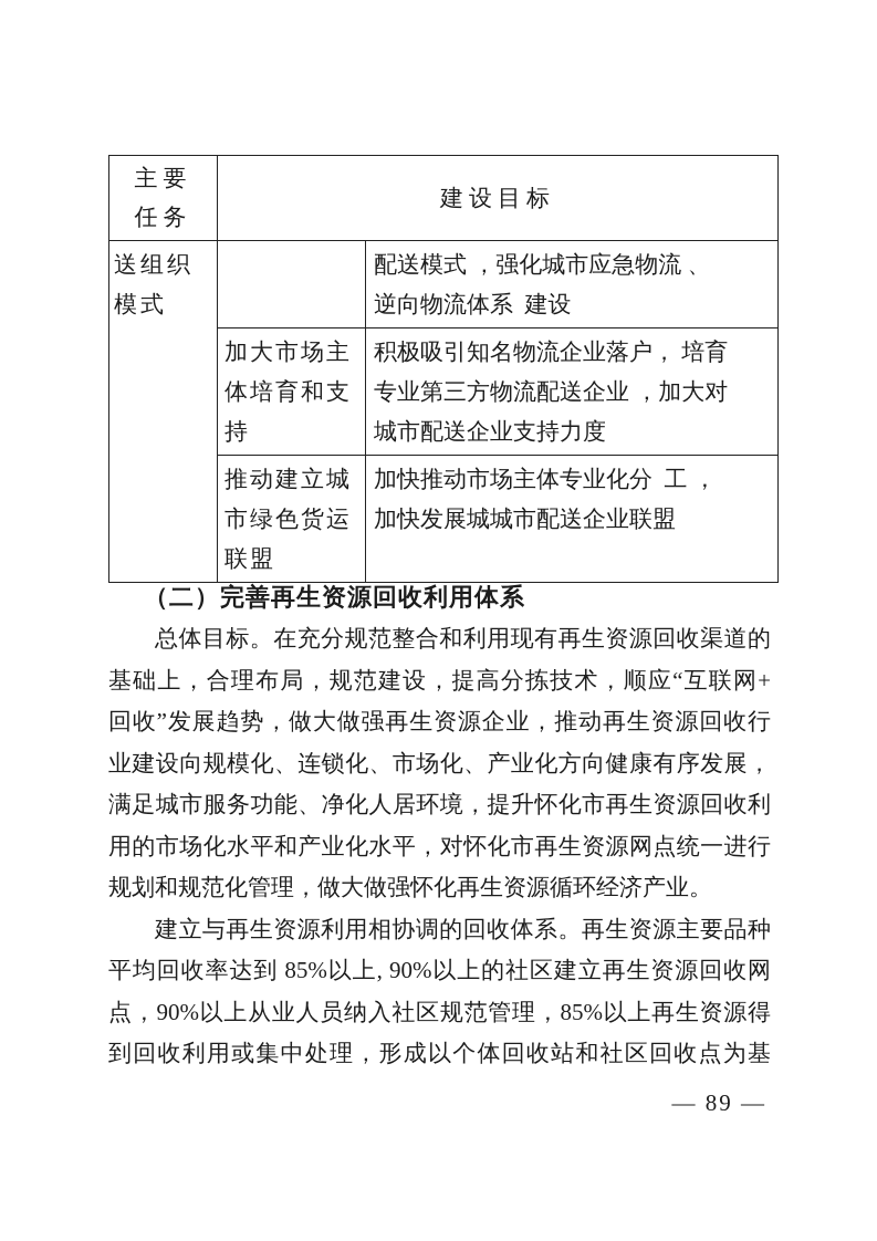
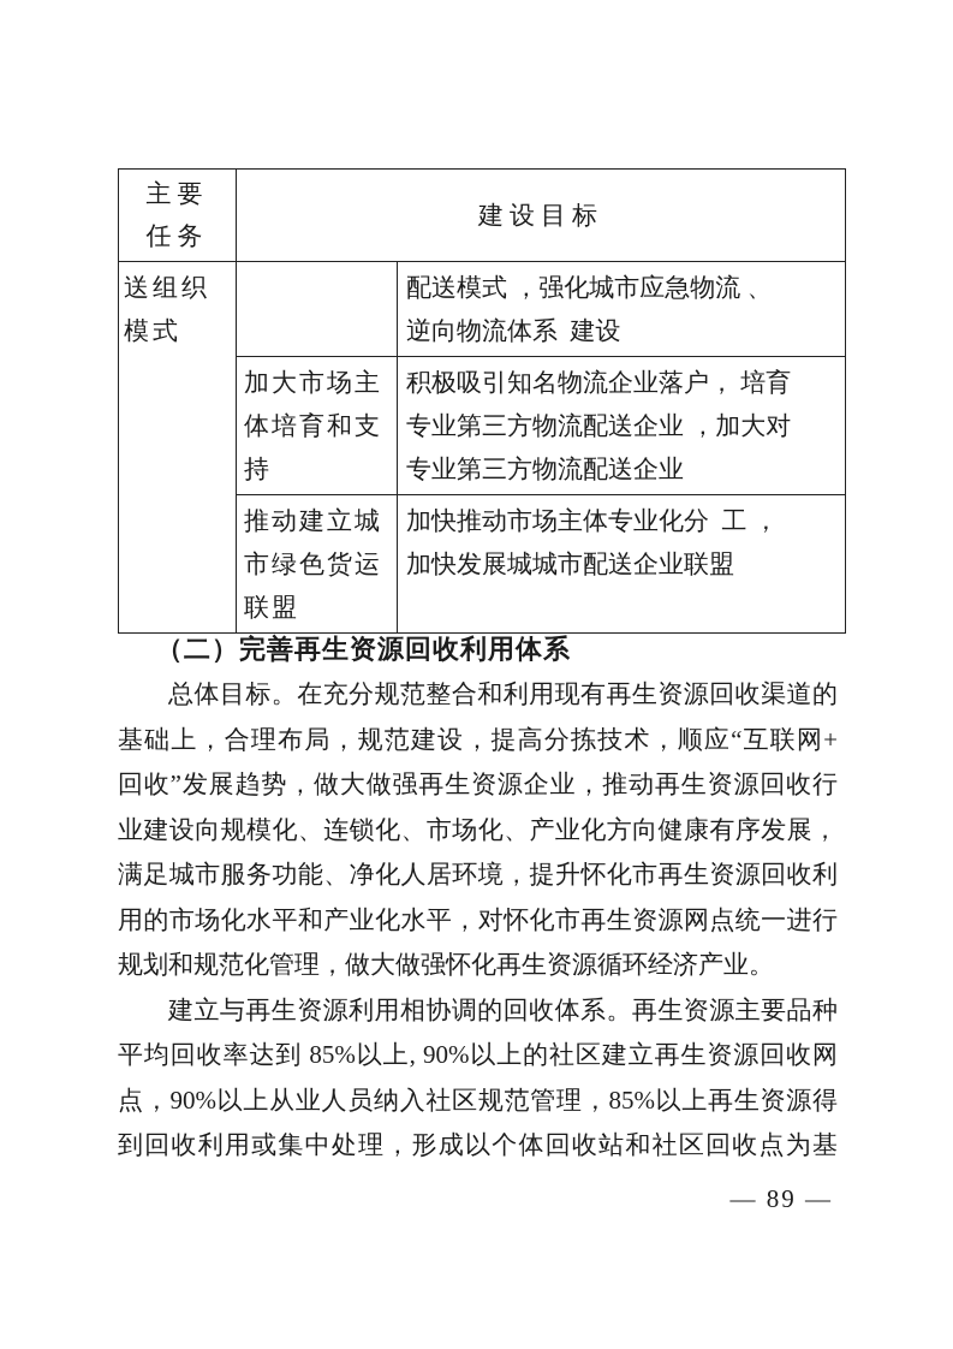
  主要 任务	建设目标
  送组织 模式		配送模式 ，强化城市应急物流 、 逆向物流体系 建设
- 加大市场主 体培育和支 持	积极吸引知名物流企业落户， 培育 专业第三方物流配送企业 ，加大对 城市配送企业支持力度
+ 加大市场主 体培育和支 持	积极吸引知名物流企业落户， 培育 专业第三方物流配送企业 ，加大对 专业第三方物流配送企业
  推动建立城 市绿色货运 联盟	加快推动市场主体专业化分 工 ， 加快发展城城市配送企业联盟
  （二）完善再生资源回收利用体系
  总体目标。在充分规范整合和利用现有再生资源回收渠道的
  基础上，合理布局，规范建设，提高分拣技术，顺应“互联网+
  回收”发展趋势，做大做强再生资源企业，推动再生资源回收行
  业建设向规模化、连锁化、市场化、产业化方向健康有序发展，
  满足城市服务功能、净化人居环境，提升怀化市再生资源回收利
  用的市场化水平和产业化水平，对怀化市再生资源网点统一进行
  规划和规范化管理，做大做强怀化再生资源循环经济产业。
  建立与再生资源利用相协调的回收体系。再生资源主要品种
  平均回收率达到 85%以上, 90%以上的社区建立再生资源回收网
  点，90%以上从业人员纳入社区规范管理，85%以上再生资源得
  到回收利用或集中处理，形成以个体回收站和社区回收点为基
  — 89 —
